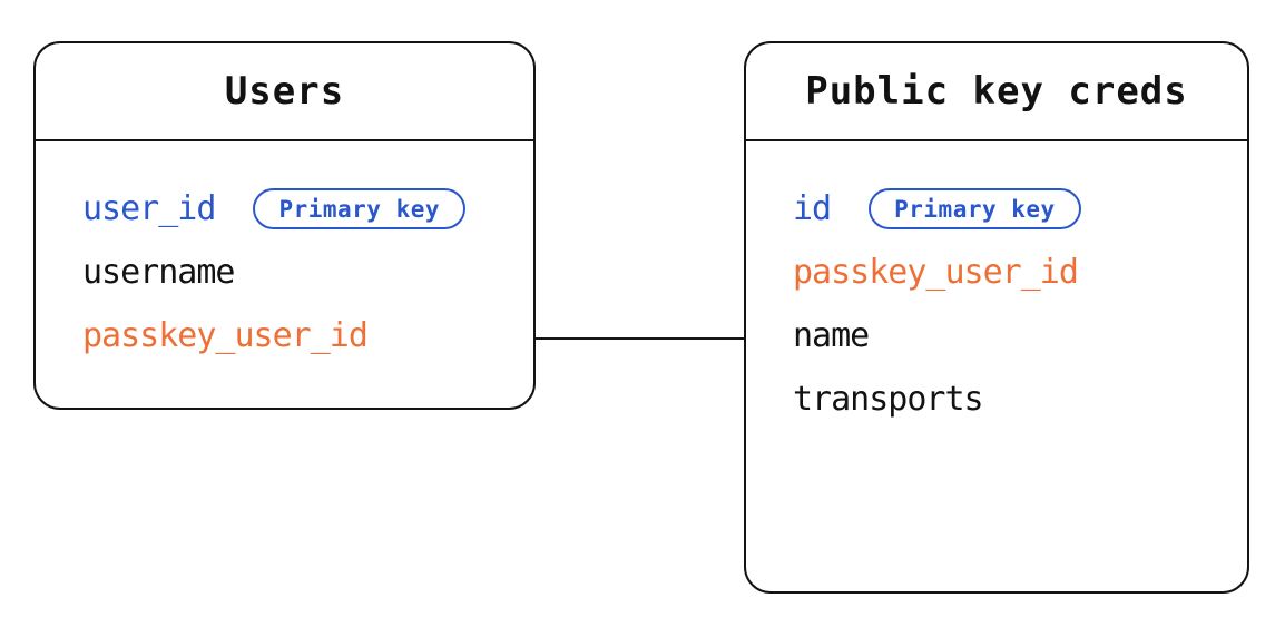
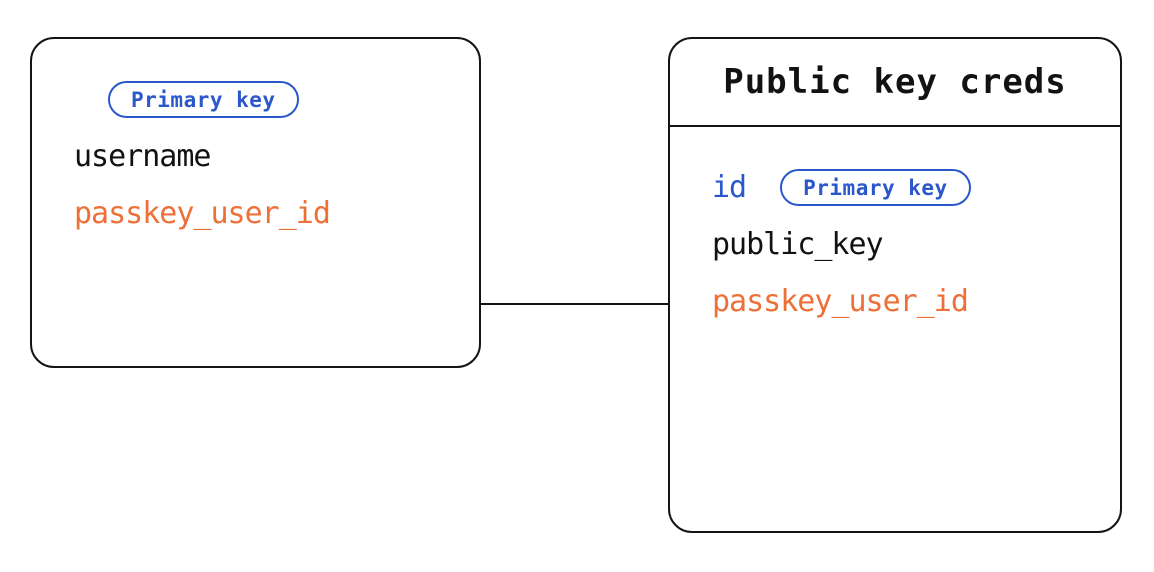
- Users
- user_id
  Primary key
  username
  passkey_user_id
  Public key creds
  id
  Primary key
+ public_key
  passkey_user_id
- name
- transports
